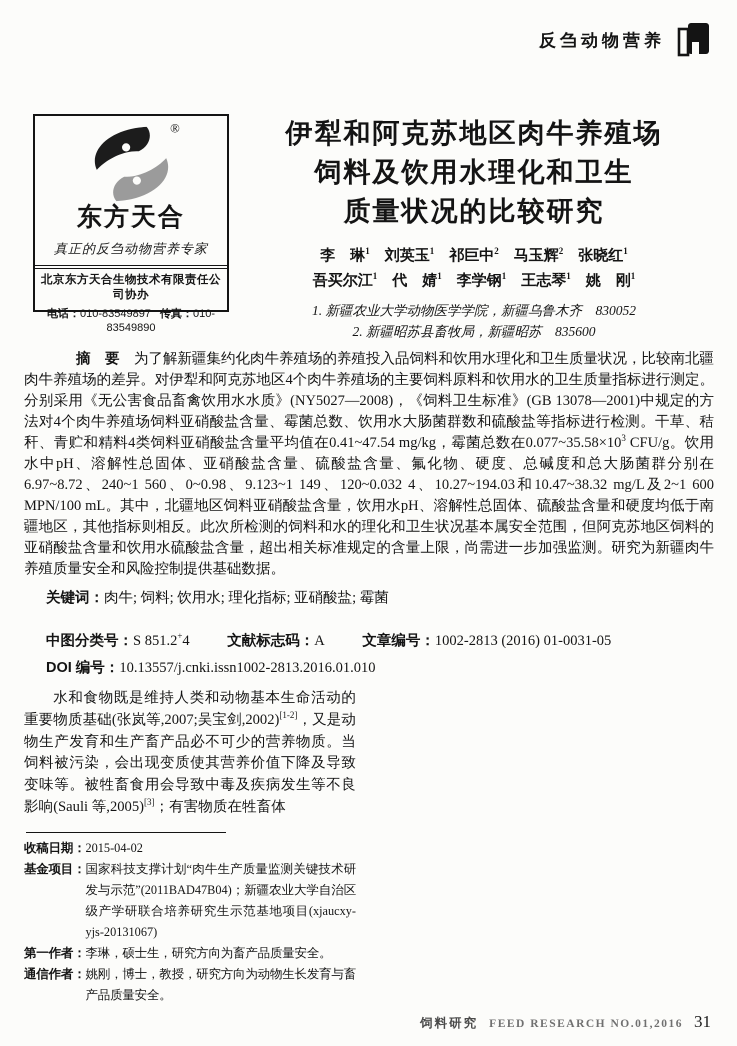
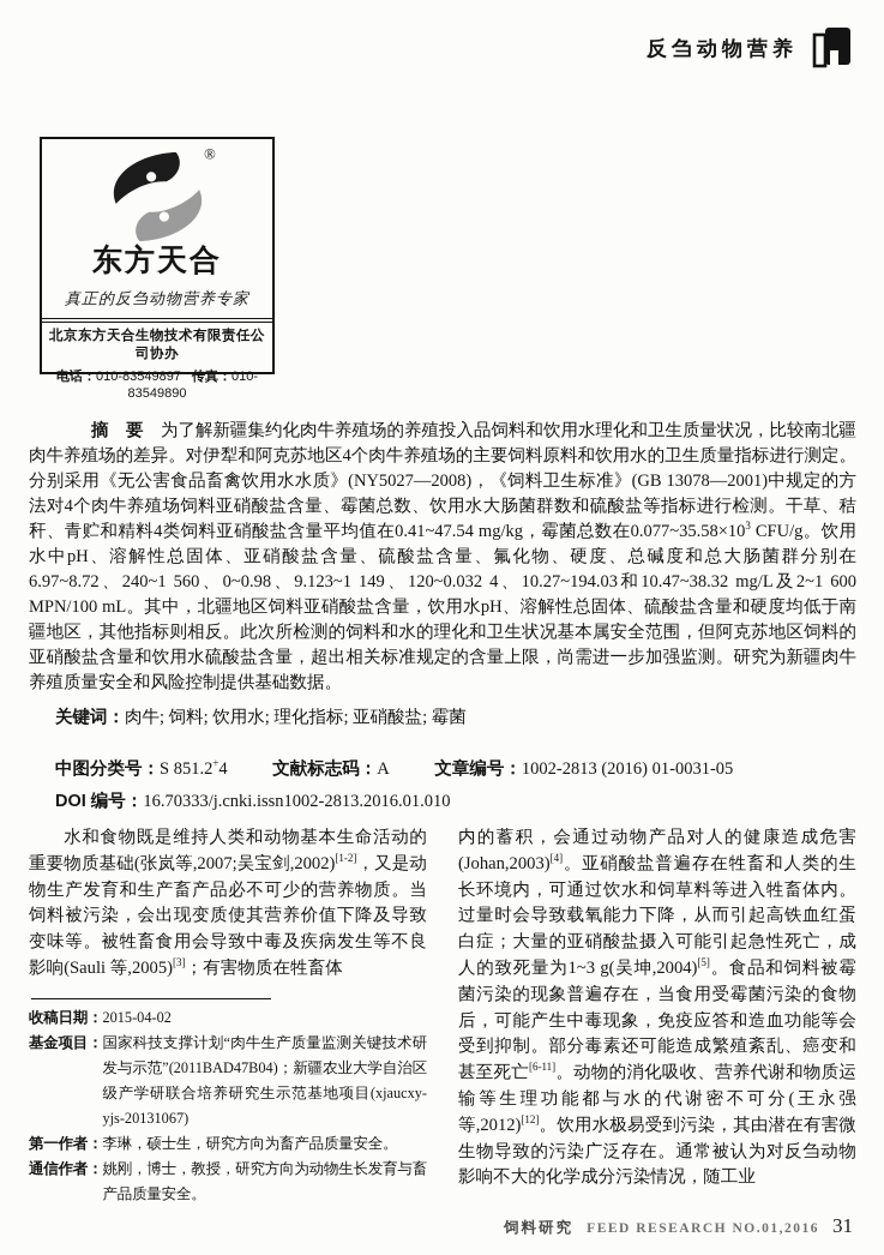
  反刍动物营养
  ®
  东方天合
  真正的反刍动物营养专家
  北京东方天合生物技术有限责任公司协办
  电话：010-83549897 传真：010-83549890
- 伊犁和阿克苏地区肉牛养殖场
- 饲料及饮用水理化和卫生
- 质量状况的比较研究
- 李 琳1 刘英玉1 祁巨中2 马玉辉2 张晓红1
- 吾买尔江1 代 婧1 李学钢1 王志琴1 姚 刚1
- 1. 新疆农业大学动物医学学院，新疆乌鲁木齐 830052
- 2. 新疆昭苏县畜牧局，新疆昭苏 835600
  摘 要 为了解新疆集约化肉牛养殖场的养殖投入品饲料和饮用水理化和卫生质量状况，比较南北疆肉牛养殖场的差异。对伊犁和阿克苏地区4个肉牛养殖场的主要饲料原料和饮用水的卫生质量指标进行测定。分别采用《无公害食品畜禽饮用水水质》(NY5027—2008)，《饲料卫生标准》(GB 13078—2001)中规定的方法对4个肉牛养殖场饲料亚硝酸盐含量、霉菌总数、饮用水大肠菌群数和硫酸盐等指标进行检测。干草、秸秆、青贮和精料4类饲料亚硝酸盐含量平均值在0.41~47.54 mg/kg，霉菌总数在0.077~35.58×103 CFU/g。饮用水中pH、溶解性总固体、亚硝酸盐含量、硫酸盐含量、氟化物、硬度、总碱度和总大肠菌群分别在6.97~8.72、240~1 560、0~0.98、9.123~1 149、120~0.032 4、10.27~194.03和10.47~38.32 mg/L及2~1 600 MPN/100 mL。其中，北疆地区饲料亚硝酸盐含量，饮用水pH、溶解性总固体、硫酸盐含量和硬度均低于南疆地区，其他指标则相反。此次所检测的饲料和水的理化和卫生状况基本属安全范围，但阿克苏地区饲料的亚硝酸盐含量和饮用水硫酸盐含量，超出相关标准规定的含量上限，尚需进一步加强监测。研究为新疆肉牛养殖质量安全和风险控制提供基础数据。
  关键词：肉牛; 饲料; 饮用水; 理化指标; 亚硝酸盐; 霉菌
  中图分类号：S 851.2+4 文献标志码：A 文章编号：1002-2813 (2016) 01-0031-05
- DOI 编号：10.13557/j.cnki.issn1002-2813.2016.01.010
+ DOI 编号：16.70333/j.cnki.issn1002-2813.2016.01.010
  水和食物既是维持人类和动物基本生命活动的重要物质基础(张岚等,2007;吴宝剑,2002)[1-2]，又是动物生产发育和生产畜产品必不可少的营养物质。当饲料被污染，会出现变质使其营养价值下降及导致变味等。被牲畜食用会导致中毒及疾病发生等不良影响(Sauli 等,2005)[3]；有害物质在牲畜体
  收稿日期：
  2015-04-02
  基金项目：
  国家科技支撑计划“肉牛生产质量监测关键技术研发与示范”(2011BAD47B04)；新疆农业大学自治区级产学研联合培养研究生示范基地项目(xjaucxy-yjs-20131067)
  第一作者：
  李琳，硕士生，研究方向为畜产品质量安全。
  通信作者：
  姚刚，博士，教授，研究方向为动物生长发育与畜产品质量安全。
+ 内的蓄积，会通过动物产品对人的健康造成危害(Johan,2003)[4]。亚硝酸盐普遍存在牲畜和人类的生长环境内，可通过饮水和饲草料等进入牲畜体内。过量时会导致载氧能力下降，从而引起高铁血红蛋白症；大量的亚硝酸盐摄入可能引起急性死亡，成人的致死量为1~3 g(吴坤,2004)[5]。食品和饲料被霉菌污染的现象普遍存在，当食用受霉菌污染的食物后，可能产生中毒现象，免疫应答和造血功能等会受到抑制。部分毒素还可能造成繁殖紊乱、癌变和甚至死亡[6-11]。动物的消化吸收、营养代谢和物质运输等生理功能都与水的代谢密不可分(王永强等,2012)[12]。饮用水极易受到污染，其由潜在有害微生物导致的污染广泛存在。通常被认为对反刍动物影响不大的化学成分污染情况，随工业
  饲料研究
  FEED RESEARCH NO.01,2016
  31
